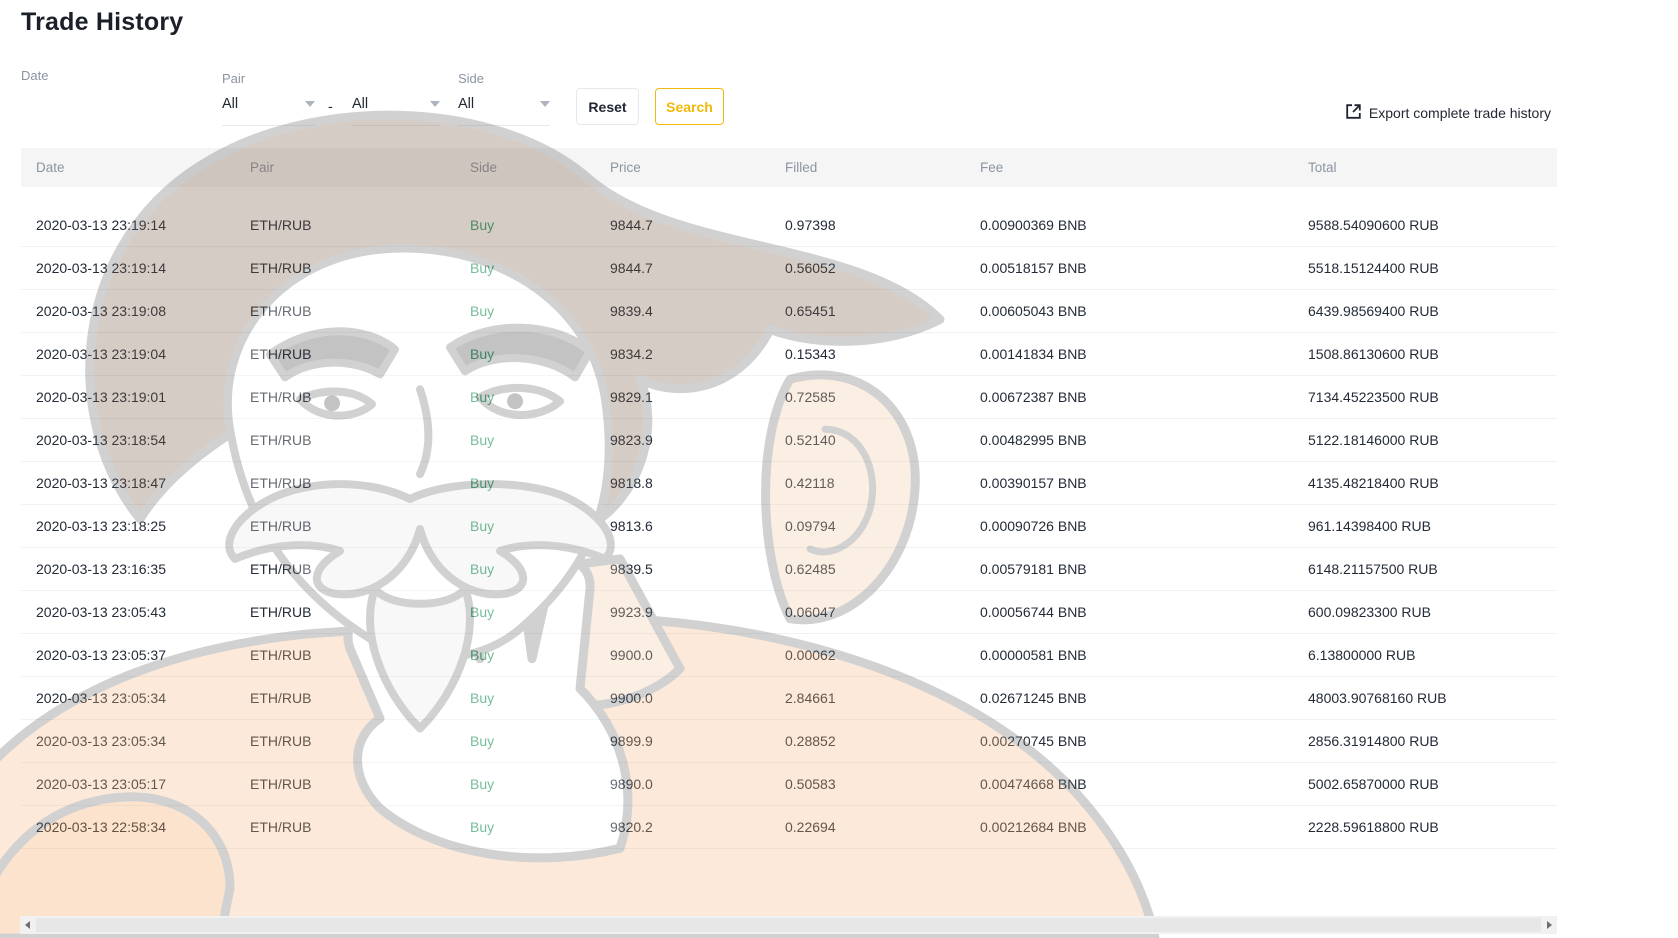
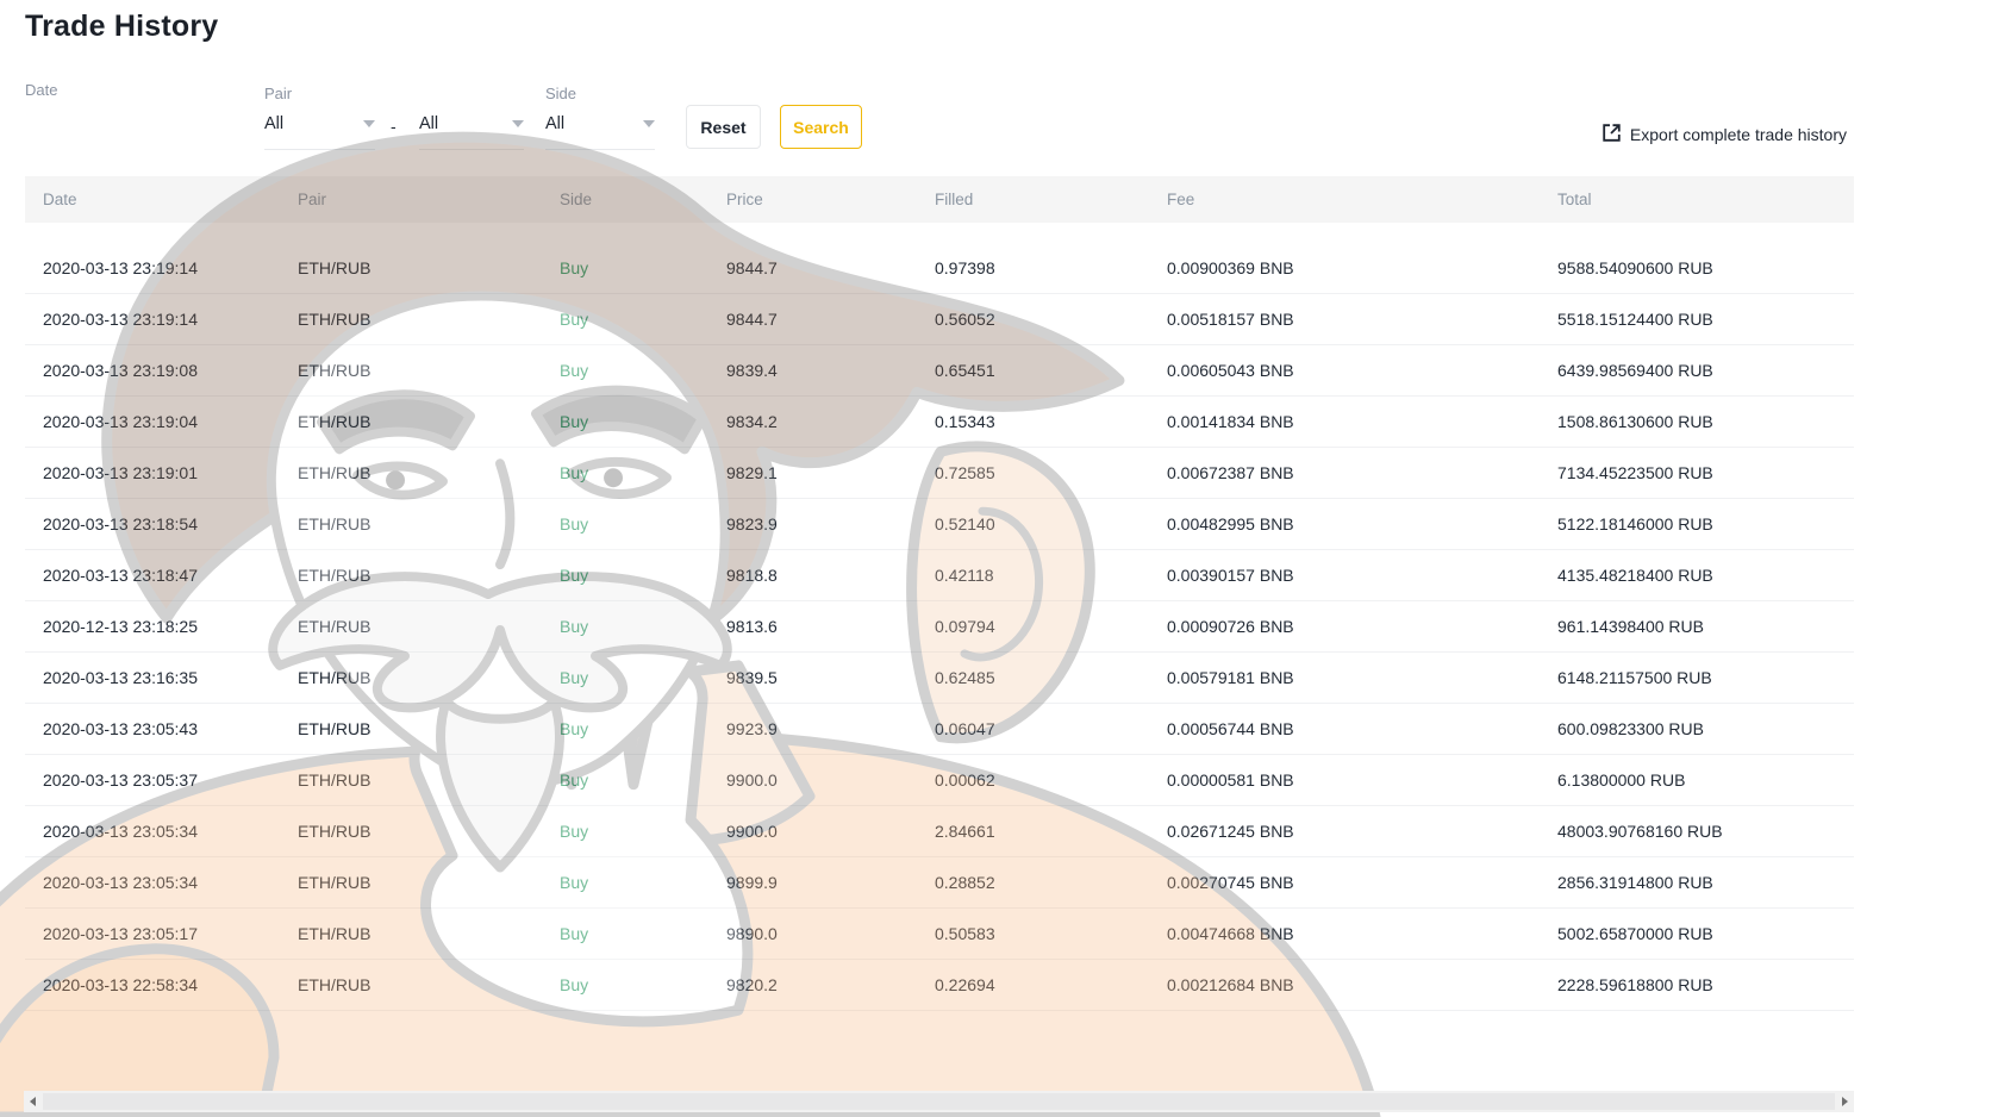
  Trade History
  Date
  Pair
  All
  -
  All
  Side
  All
  Reset
  Search
  Export complete trade history
  Date
  Pair
  Side
  Price
  Filled
  Fee
  Total
  2020-03-13 23:19:14
  ETH/RUB
  Buy
  9844.7
  0.97398
  0.00900369 BNB
  9588.54090600 RUB
  2020-03-13 23:19:14
  ETH/RUB
  Buy
  9844.7
  0.56052
  0.00518157 BNB
  5518.15124400 RUB
  2020-03-13 23:19:08
  ETH/RUB
  Buy
  9839.4
  0.65451
  0.00605043 BNB
  6439.98569400 RUB
  2020-03-13 23:19:04
  ETH/RUB
  Buy
  9834.2
  0.15343
  0.00141834 BNB
  1508.86130600 RUB
  2020-03-13 23:19:01
  ETH/RUB
  Buy
  9829.1
  0.72585
  0.00672387 BNB
  7134.45223500 RUB
  2020-03-13 23:18:54
  ETH/RUB
  Buy
  9823.9
  0.52140
  0.00482995 BNB
  5122.18146000 RUB
  2020-03-13 23:18:47
  ETH/RUB
  Buy
  9818.8
  0.42118
  0.00390157 BNB
  4135.48218400 RUB
- 2020-03-13 23:18:25
+ 2020-12-13 23:18:25
  ETH/RUB
  Buy
  9813.6
  0.09794
  0.00090726 BNB
  961.14398400 RUB
  2020-03-13 23:16:35
  ETH/RUB
  Buy
  9839.5
  0.62485
  0.00579181 BNB
  6148.21157500 RUB
  2020-03-13 23:05:43
  ETH/RUB
  Buy
  9923.9
  0.06047
  0.00056744 BNB
  600.09823300 RUB
  2020-03-13 23:05:37
  ETH/RUB
  Buy
  9900.0
  0.00062
  0.00000581 BNB
  6.13800000 RUB
  2020-03-13 23:05:34
  ETH/RUB
  Buy
  9900.0
  2.84661
  0.02671245 BNB
  48003.90768160 RUB
  2020-03-13 23:05:34
  ETH/RUB
  Buy
  9899.9
  0.28852
  0.00270745 BNB
  2856.31914800 RUB
  2020-03-13 23:05:17
  ETH/RUB
  Buy
  9890.0
  0.50583
  0.00474668 BNB
  5002.65870000 RUB
  2020-03-13 22:58:34
  ETH/RUB
  Buy
  9820.2
  0.22694
  0.00212684 BNB
  2228.59618800 RUB
